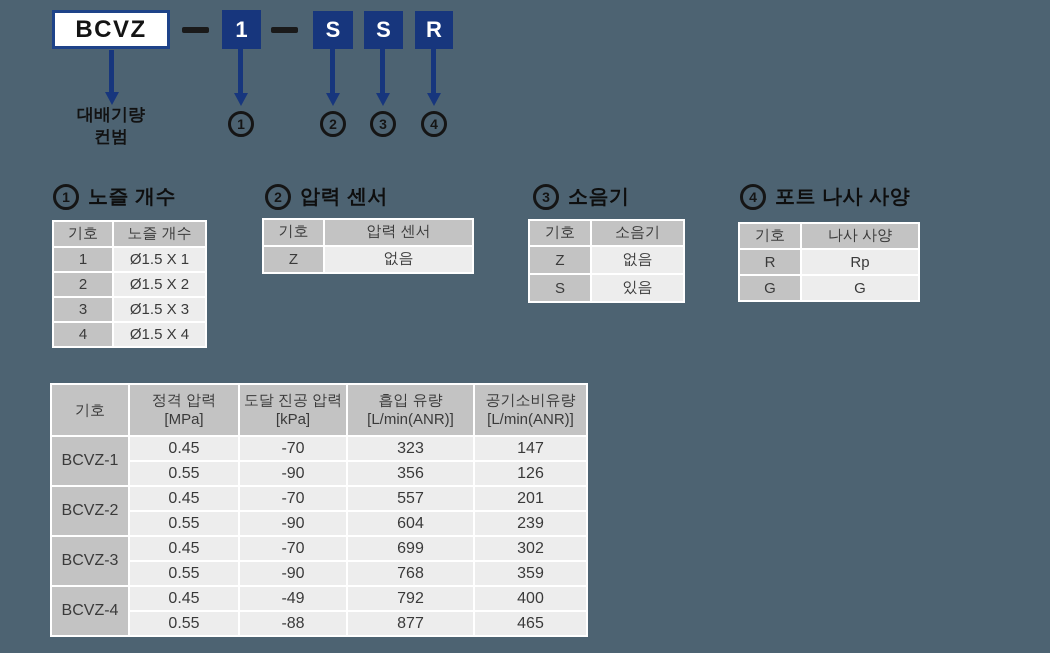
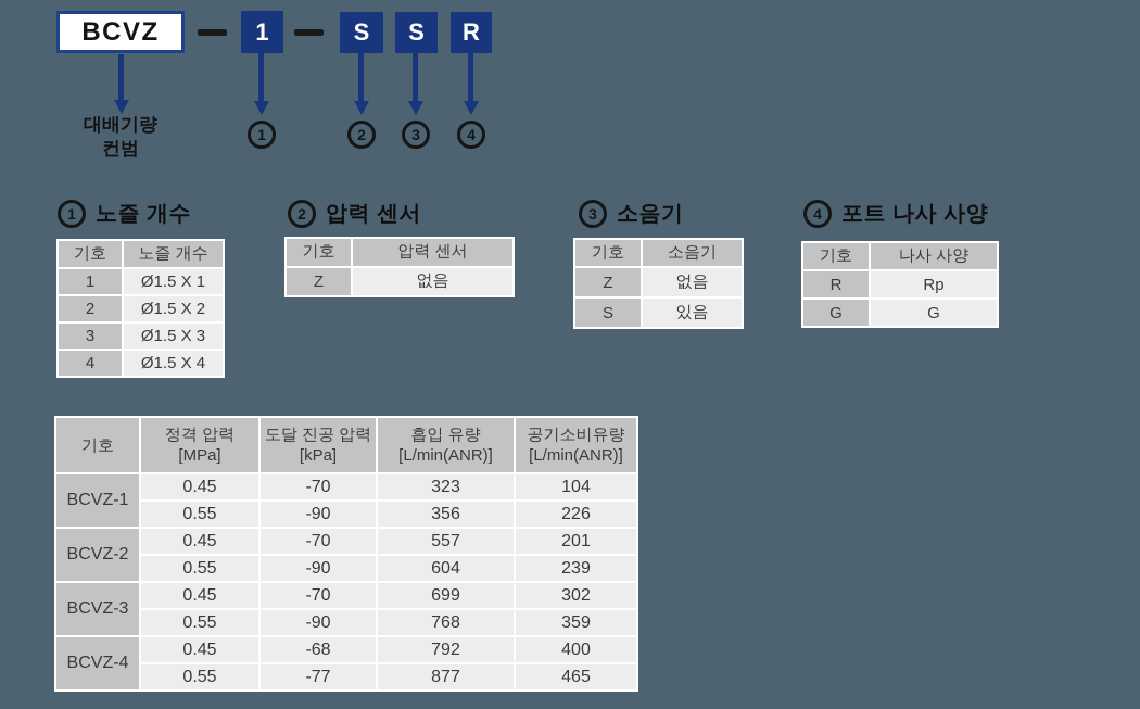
  BCVZ
  1
  S
  S
  R
  대배기량
  컨범
  1
  2
  3
  4
  1
  노즐 개수
  기호	노즐 개수
  1	Ø1.5 X 1
  2	Ø1.5 X 2
  3	Ø1.5 X 3
  4	Ø1.5 X 4
  2
  압력 센서
  기호	압력 센서
  Z	없음
  3
  소음기
  기호	소음기
  Z	없음
  S	있음
  4
  포트 나사 사양
  기호	나사 사양
  R	Rp
  G	G
  기호	정격 압력 [MPa]	도달 진공 압력 [kPa]	흡입 유량 [L/min(ANR)]	공기소비유량 [L/min(ANR)]
- BCVZ-1	0.45	-70	323	147
+ BCVZ-1	0.45	-70	323	104
- 0.55	-90	356	126
+ 0.55	-90	356	226
  BCVZ-2	0.45	-70	557	201
  0.55	-90	604	239
  BCVZ-3	0.45	-70	699	302
  0.55	-90	768	359
- BCVZ-4	0.45	-49	792	400
+ BCVZ-4	0.45	-68	792	400
- 0.55	-88	877	465
+ 0.55	-77	877	465
